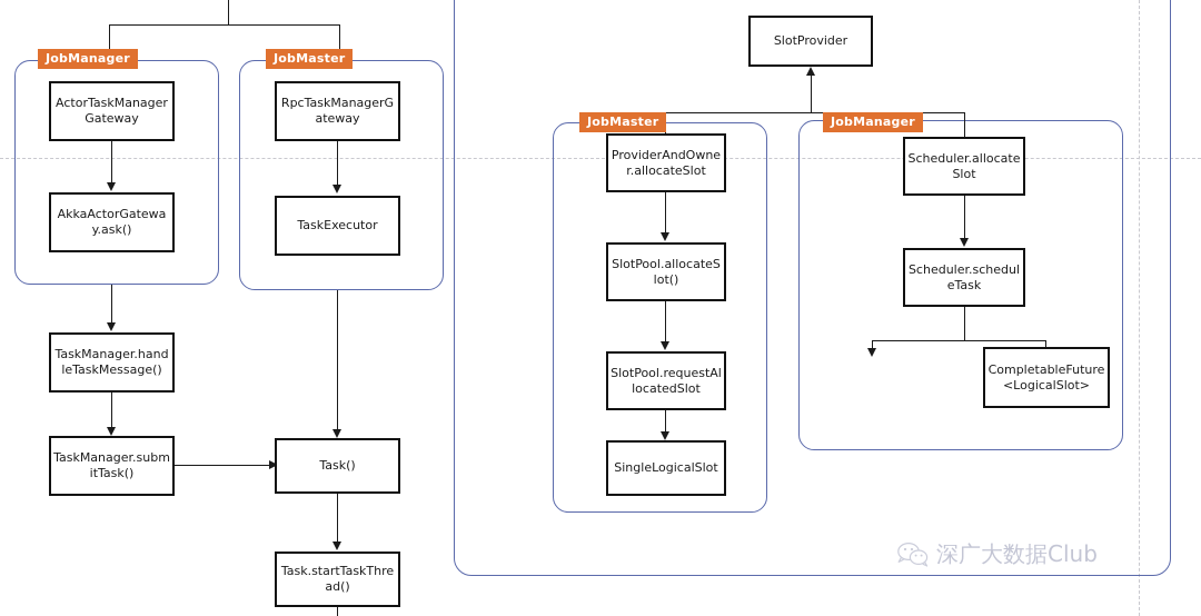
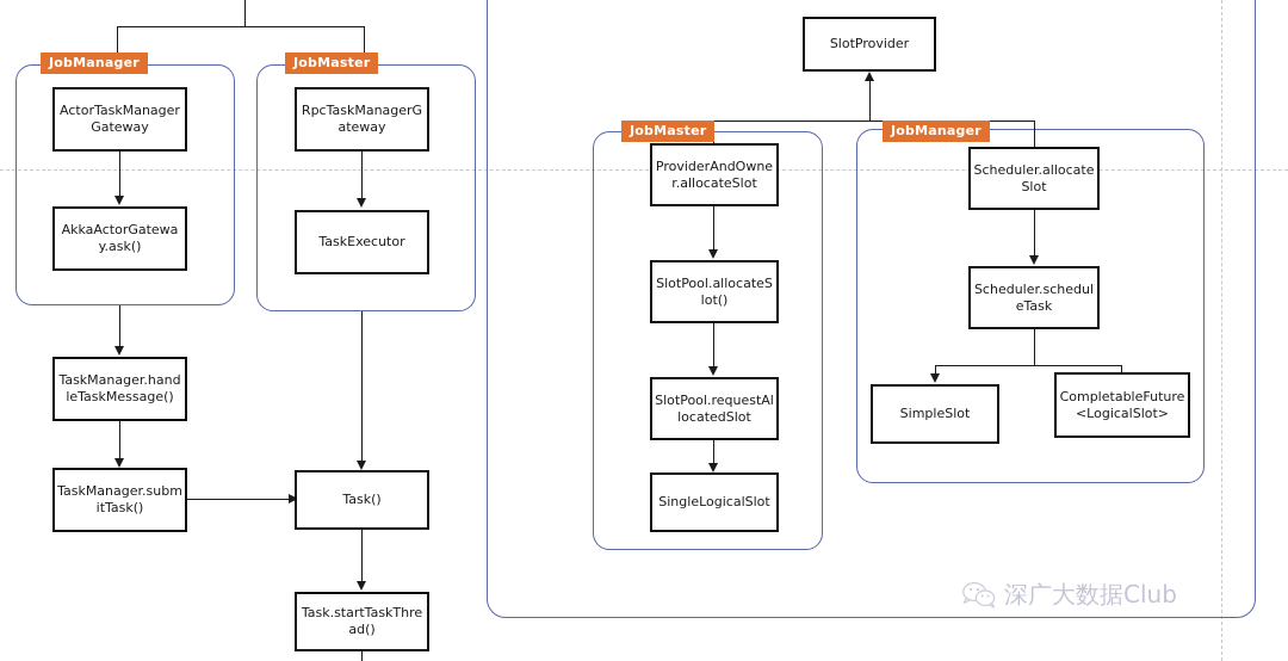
  JobManager
  ActorTaskManagerGateway
  AkkaActorGateway.ask()
  JobMaster
  RpcTaskManagerGateway
  TaskExecutor
  TaskManager.handleTaskMessage()
  TaskManager.submitTask()
  Task()
  Task.startTaskThread()
  SlotProvider
  JobMaster
  ProviderAndOwner.allocateSlot
  SlotPool.allocateSlot()
  SlotPool.requestAllocatedSlot
  SingleLogicalSlot
  JobManager
  Scheduler.allocateSlot
  Scheduler.scheduleTask
+ SimpleSlot
  CompletableFuture<LogicalSlot>
  深广大数据Club
